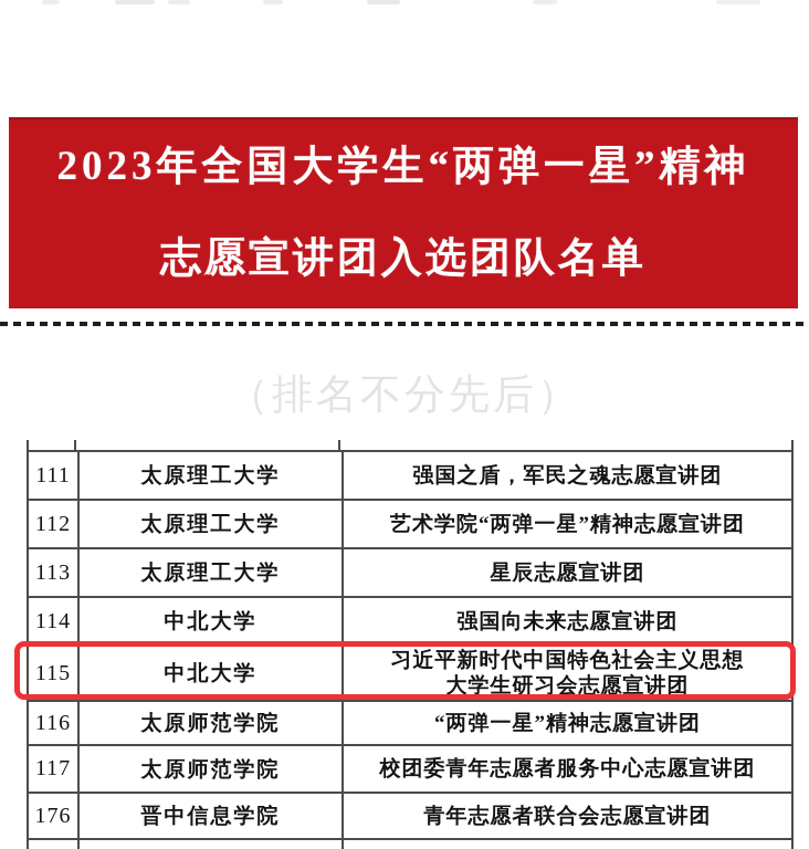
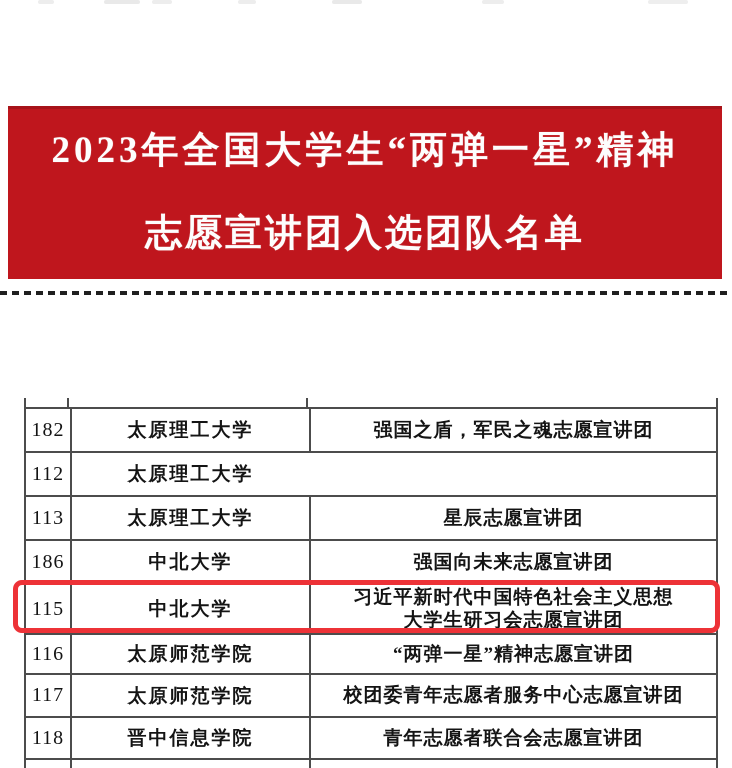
  2023年全国大学生“两弹一星”精神
  志愿宣讲团入选团队名单
- （排名不分先后）
- 111
+ 182
  太原理工大学
  强国之盾，军民之魂志愿宣讲团
  112
  太原理工大学
- 艺术学院“两弹一星”精神志愿宣讲团
  113
  太原理工大学
  星辰志愿宣讲团
- 114
+ 186
  中北大学
  强国向未来志愿宣讲团
  115
  中北大学
  习近平新时代中国特色社会主义思想
  大学生研习会志愿宣讲团
  116
  太原师范学院
  “两弹一星”精神志愿宣讲团
  117
  太原师范学院
  校团委青年志愿者服务中心志愿宣讲团
- 176
+ 118
  晋中信息学院
  青年志愿者联合会志愿宣讲团
